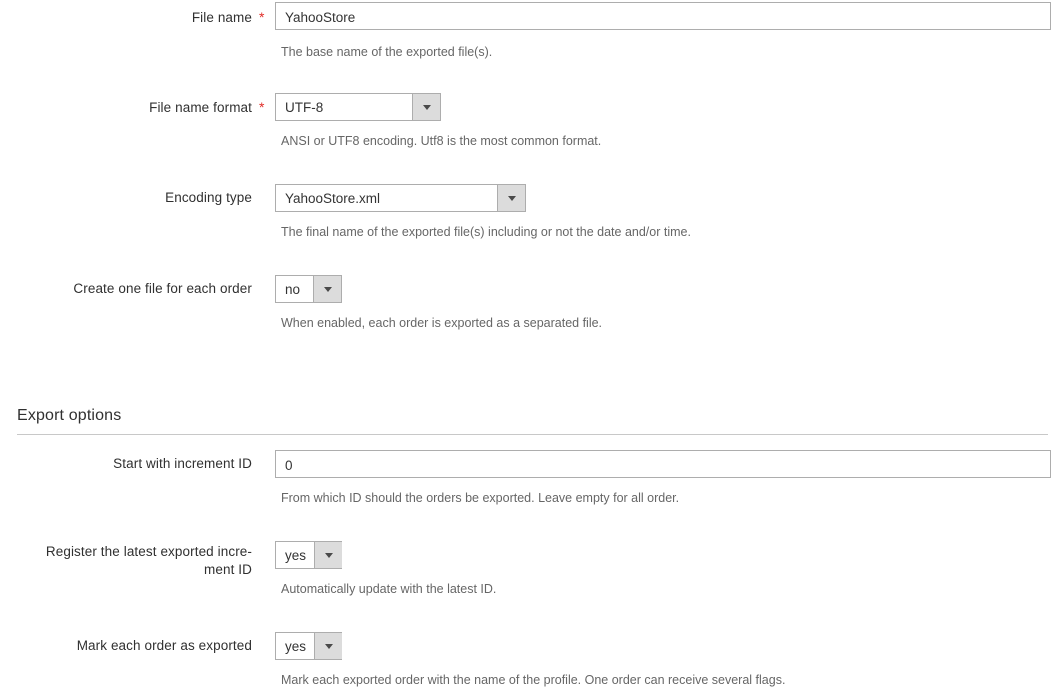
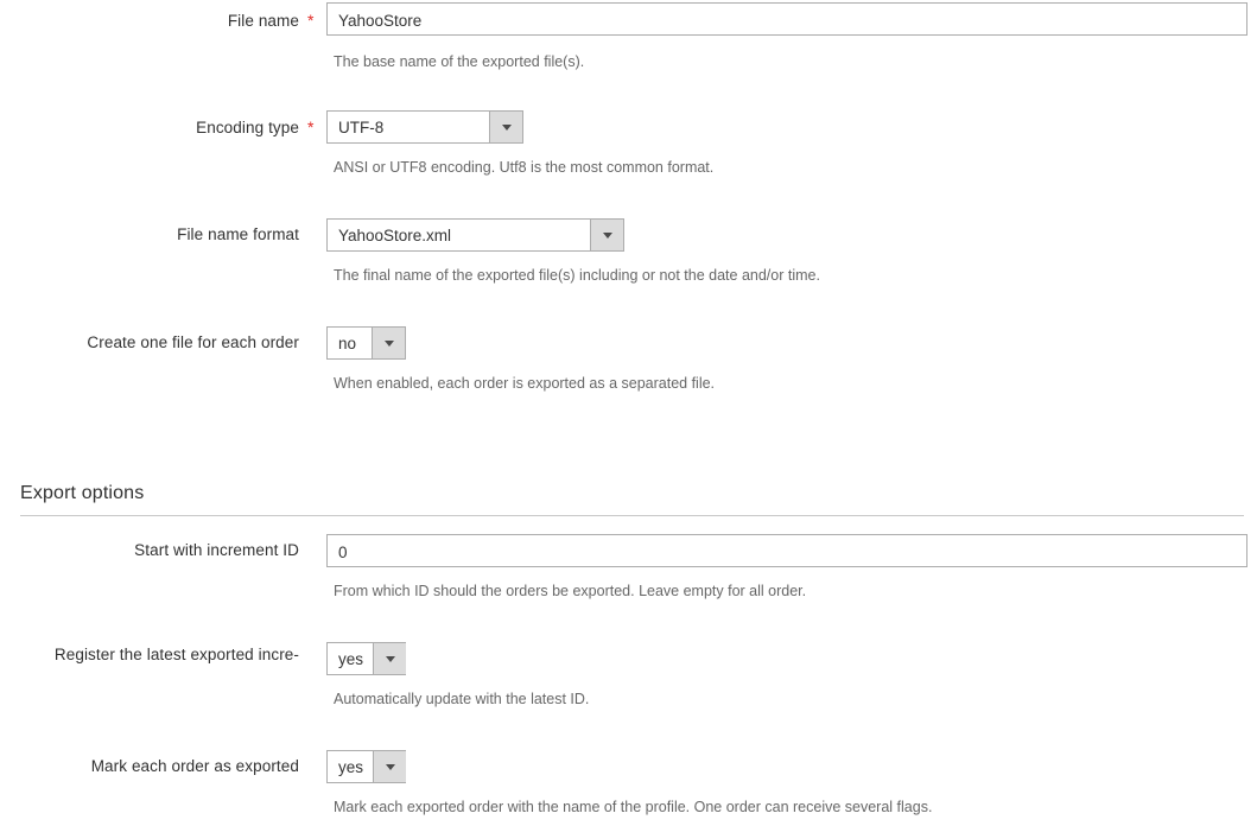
  File name
  *
  YahooStore
  The base name of the exported file(s).
- File name format
+ Encoding type
  *
  UTF-8
  ANSI or UTF8 encoding. Utf8 is the most common format.
- Encoding type
+ File name format
  YahooStore.xml
  The final name of the exported file(s) including or not the date and/or time.
  Create one file for each order
  no
  When enabled, each order is exported as a separated file.
  Export options
  Start with increment ID
  0
  From which ID should the orders be exported. Leave empty for all order.
  Register the latest exported incre-
- ment ID
  yes
  Automatically update with the latest ID.
  Mark each order as exported
  yes
  Mark each exported order with the name of the profile. One order can receive several flags.
